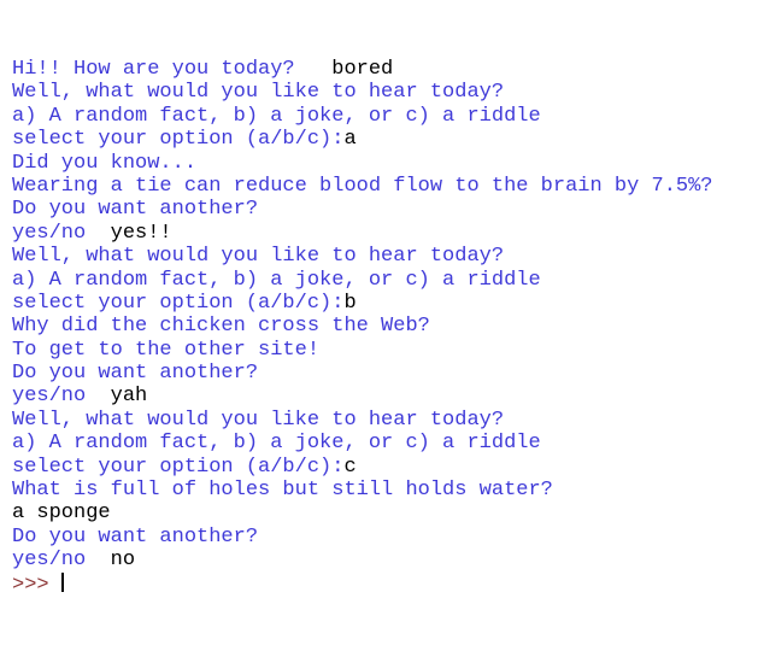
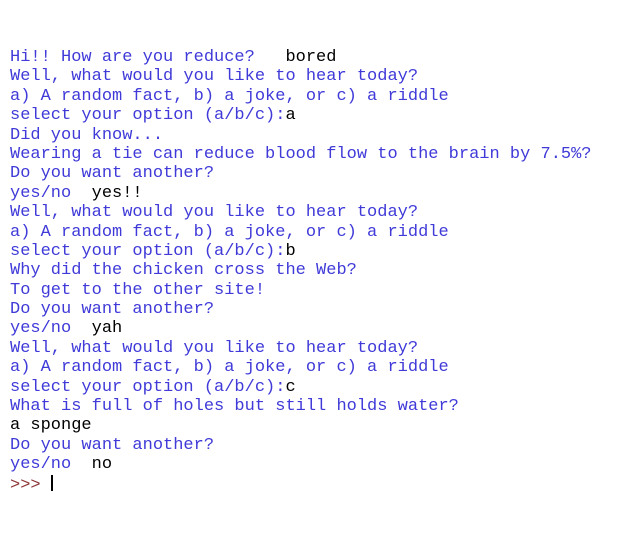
- Hi!! How are you today? bored
+ Hi!! How are you reduce? bored
  Well, what would you like to hear today?
  a) A random fact, b) a joke, or c) a riddle
  select your option (a/b/c):a
  Did you know...
  Wearing a tie can reduce blood flow to the brain by 7.5%?
  Do you want another?
  yes/no yes!!
  Well, what would you like to hear today?
  a) A random fact, b) a joke, or c) a riddle
  select your option (a/b/c):b
  Why did the chicken cross the Web?
  To get to the other site!
  Do you want another?
  yes/no yah
  Well, what would you like to hear today?
  a) A random fact, b) a joke, or c) a riddle
  select your option (a/b/c):c
  What is full of holes but still holds water?
  a sponge
  Do you want another?
  yes/no no
  >>>
